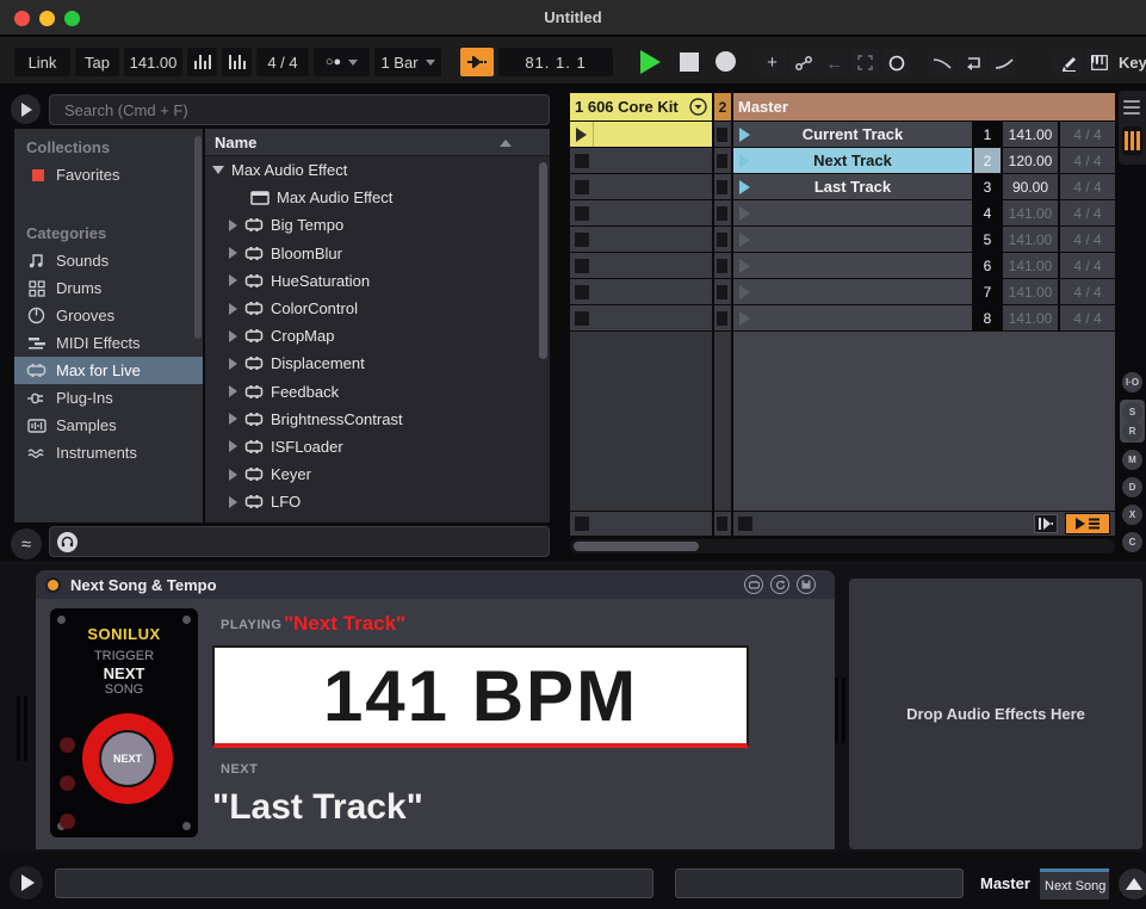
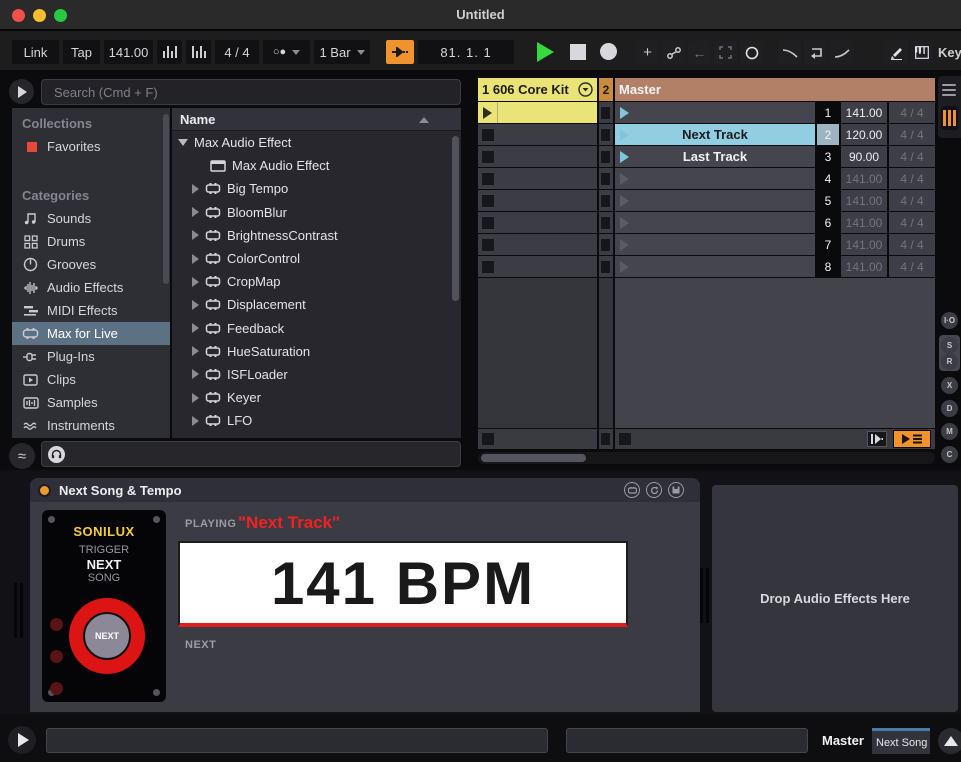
  Untitled
  Link
  Tap
  141.00
  4 / 4
  ○●
  1 Bar
  81. 1. 1
  +
  ←
  Key
  Search (Cmd + F)
  Collections
  Favorites
  Categories
  Sounds
  Drums
  Grooves
+ Audio Effects
  MIDI Effects
  Max for Live
  Plug-Ins
+ Clips
  Samples
  Instruments
  Name
  Max Audio Effect
  Max Audio Effect
  Big Tempo
  BloomBlur
- HueSaturation
+ BrightnessContrast
  ColorControl
  CropMap
  Displacement
  Feedback
- BrightnessContrast
+ HueSaturation
  ISFLoader
  Keyer
  LFO
  ≈
  1 606 Core Kit
  2
  Master
- Current Track
  1
  141.00
  4 / 4
  Next Track
  2
  120.00
  4 / 4
  Last Track
  3
  90.00
  4 / 4
  4
  141.00
  4 / 4
  5
  141.00
  4 / 4
  6
  141.00
  4 / 4
  7
  141.00
  4 / 4
  8
  141.00
  4 / 4
  I·O
  S
  R
- M
+ X
  D
- X
+ M
  C
  Next Song & Tempo
  SONILUX
  TRIGGER
  NEXT
  SONG
  NEXT
  PLAYING
  "Next Track"
  141 BPM
  NEXT
- "Last Track"
  Drop Audio Effects Here
  Master
  Next Song
